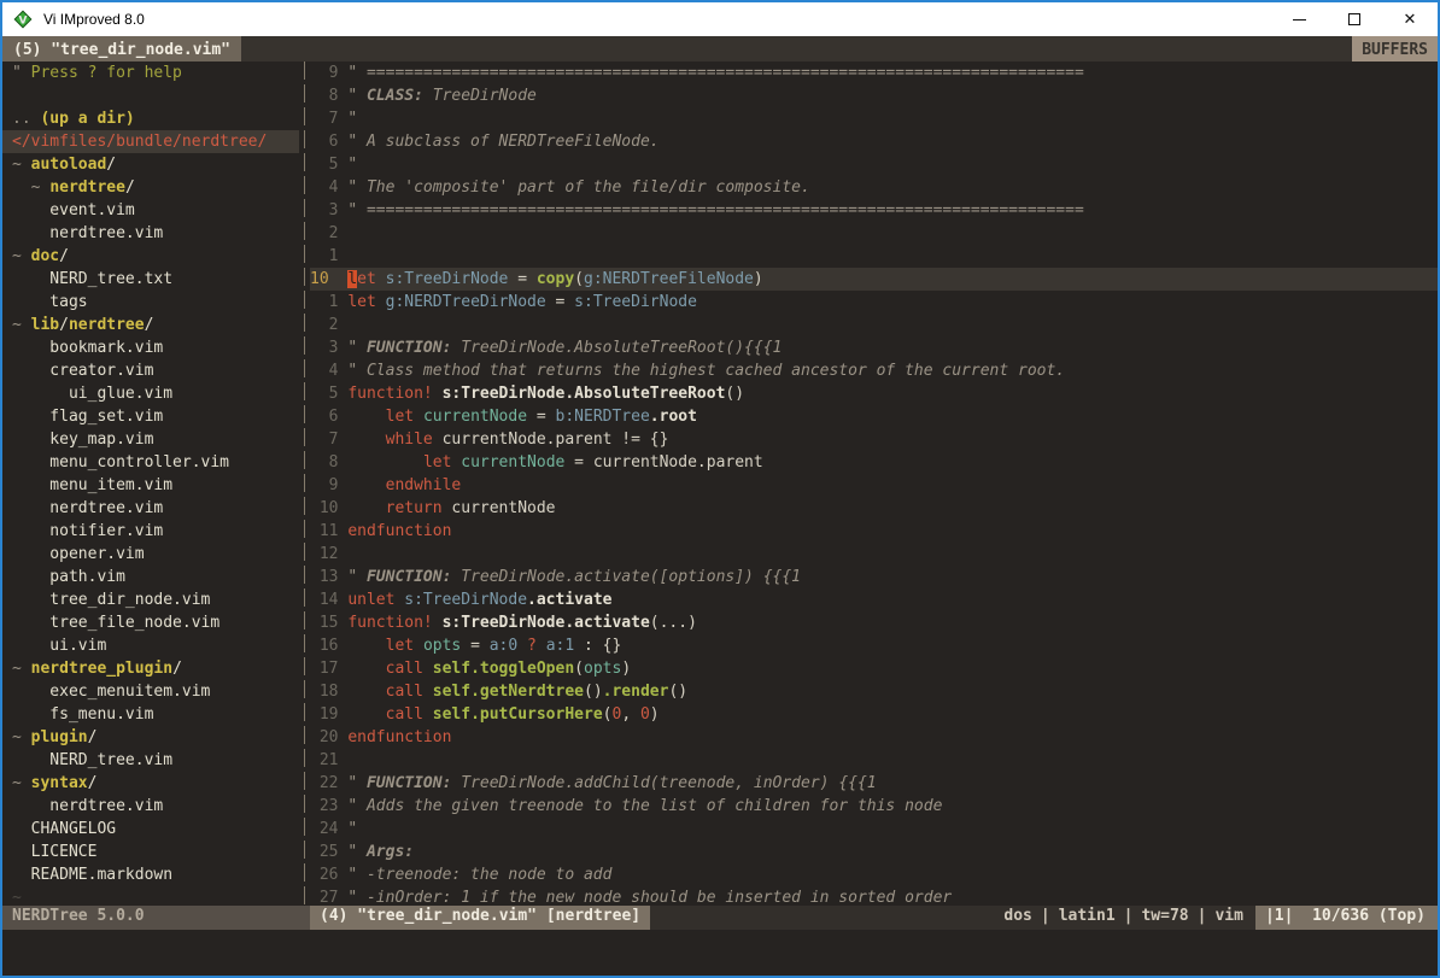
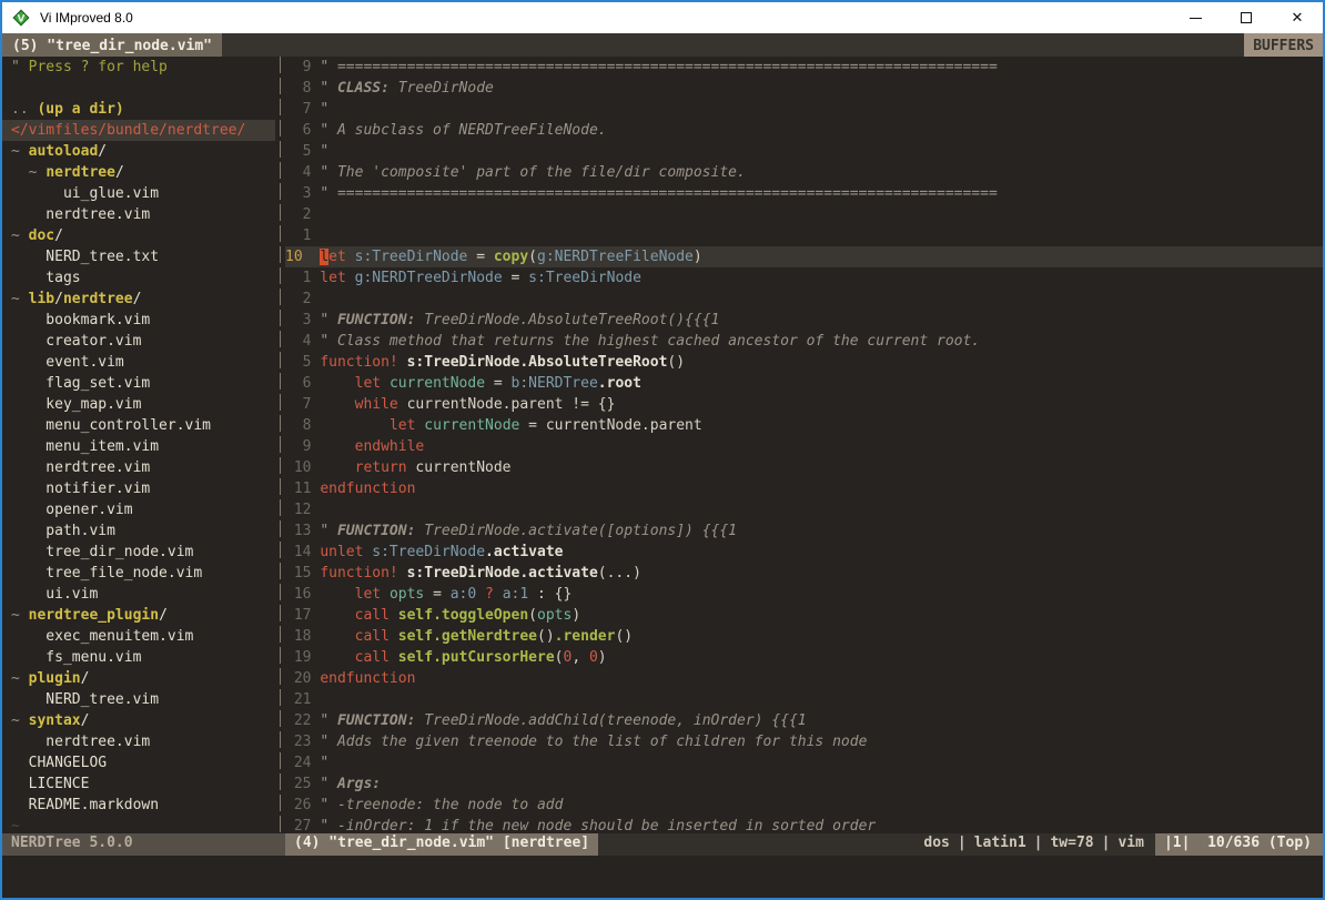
  V
  Vi IMproved 8.0
  ✕
  (5) "tree_dir_node.vim"
  BUFFERS
  " Press ? for help
  .. (up a dir)
  </vimfiles/bundle/nerdtree/
  ~ autoload/
  ~ nerdtree/
- event.vim
+ ui_glue.vim
  nerdtree.vim
  ~ doc/
  NERD_tree.txt
  tags
  ~ lib/nerdtree/
  bookmark.vim
  creator.vim
- ui_glue.vim
+ event.vim
  flag_set.vim
  key_map.vim
  menu_controller.vim
  menu_item.vim
  nerdtree.vim
  notifier.vim
  opener.vim
  path.vim
  tree_dir_node.vim
  tree_file_node.vim
  ui.vim
  ~ nerdtree_plugin/
  exec_menuitem.vim
  fs_menu.vim
  ~ plugin/
  NERD_tree.vim
  ~ syntax/
  nerdtree.vim
  CHANGELOG
  LICENCE
  README.markdown
  ~
  9 " ============================================================================
  8 " CLASS: TreeDirNode
  7 "
  6 " A subclass of NERDTreeFileNode.
  5 "
  4 " The 'composite' part of the file/dir composite.
  3 " ============================================================================
  2
  1
  10 let s:TreeDirNode = copy(g:NERDTreeFileNode)
  1 let g:NERDTreeDirNode = s:TreeDirNode
  2
  3 " FUNCTION: TreeDirNode.AbsoluteTreeRoot(){{{1
  4 " Class method that returns the highest cached ancestor of the current root.
  5 function! s:TreeDirNode.AbsoluteTreeRoot()
  6 let currentNode = b:NERDTree.root
  7 while currentNode.parent != {}
  8 let currentNode = currentNode.parent
  9 endwhile
  10 return currentNode
  11 endfunction
  12
  13 " FUNCTION: TreeDirNode.activate([options]) {{{1
  14 unlet s:TreeDirNode.activate
  15 function! s:TreeDirNode.activate(...)
  16 let opts = a:0 ? a:1 : {}
  17 call self.toggleOpen(opts)
  18 call self.getNerdtree().render()
  19 call self.putCursorHere(0, 0)
  20 endfunction
  21
  22 " FUNCTION: TreeDirNode.addChild(treenode, inOrder) {{{1
  23 " Adds the given treenode to the list of children for this node
  24 "
  25 " Args:
  26 " -treenode: the node to add
  27 " -inOrder: 1 if the new node should be inserted in sorted order
  NERDTree 5.0.0
  (4) "tree_dir_node.vim" [nerdtree]
  dos | latin1 | tw=78 | vim
  |1| 10/636 (Top)
